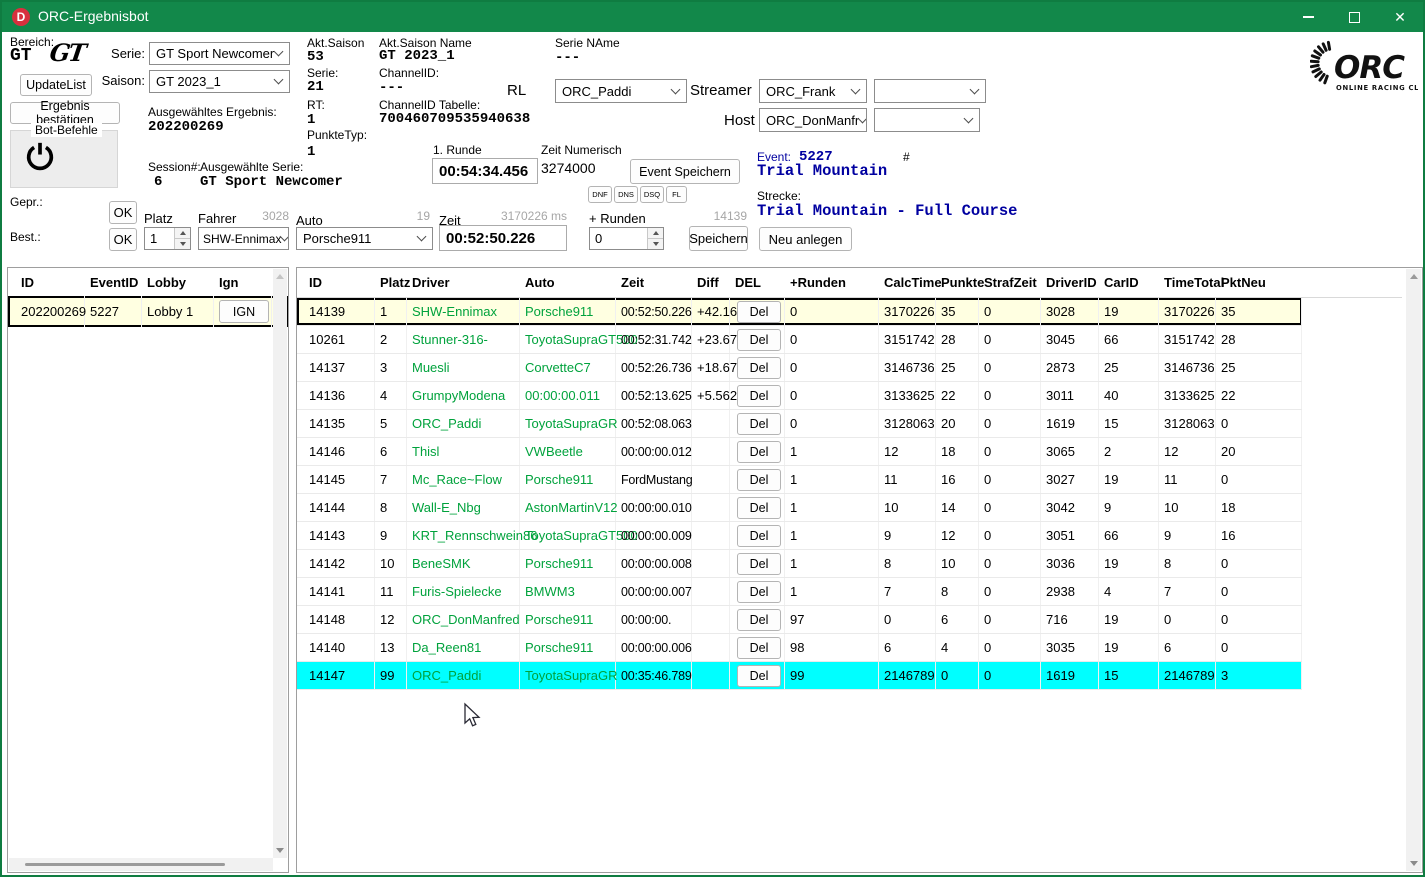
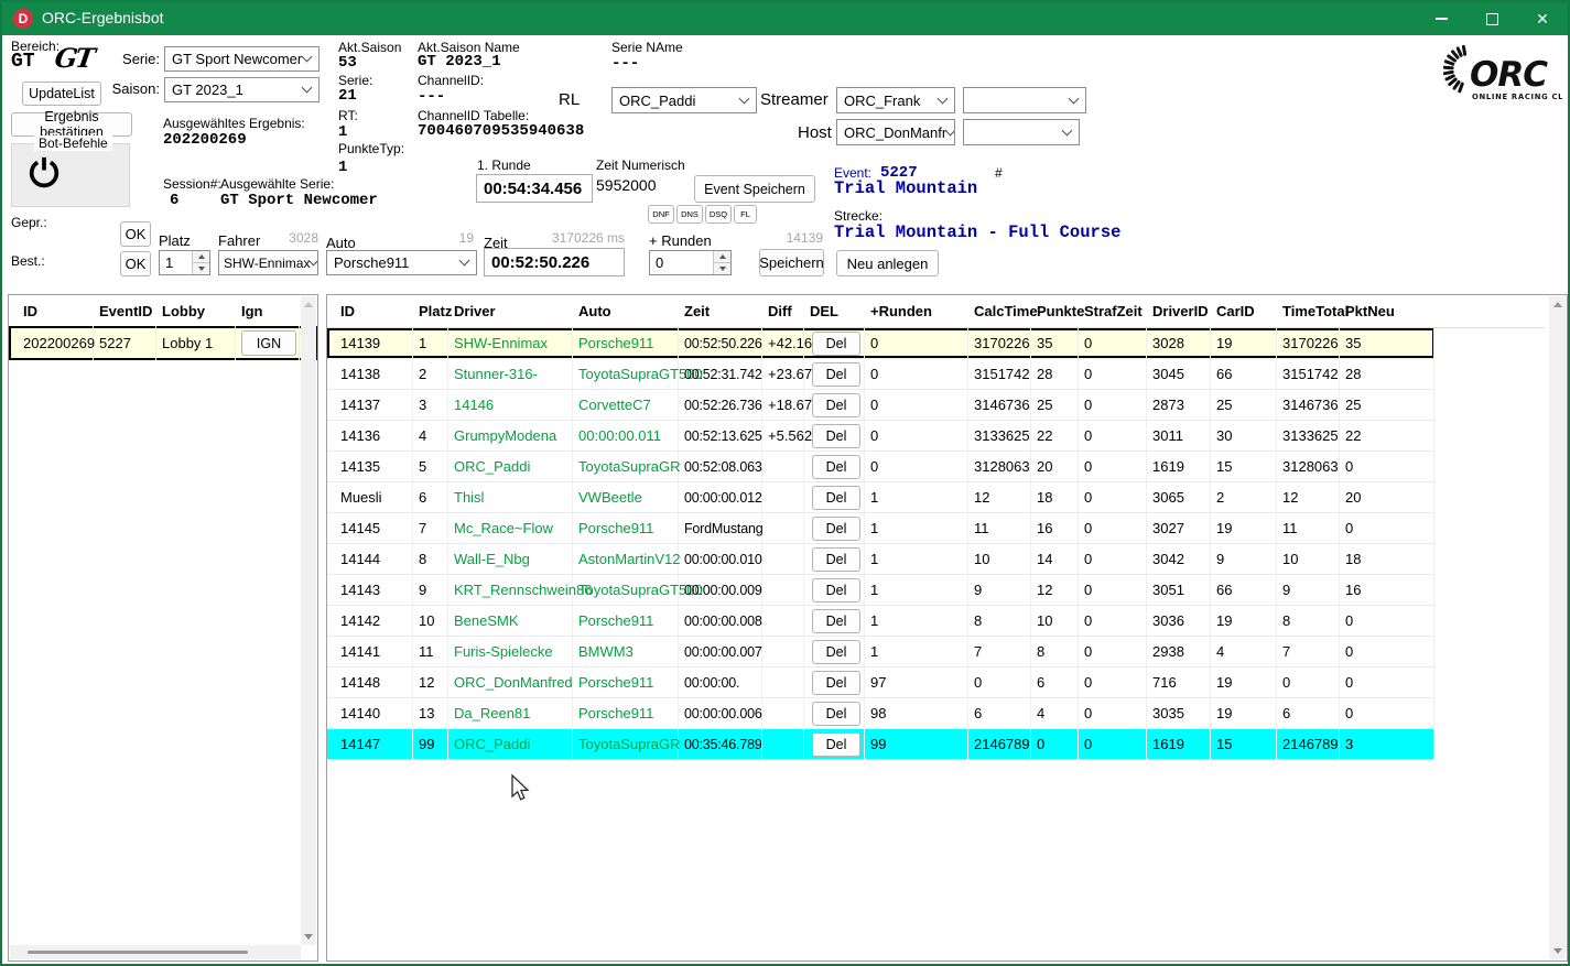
  D
  ORC-Ergebnisbot
  ✕
  Bereich:
  GT
  Serie:
  GT Sport Newcomer
  UpdateList
  Saison:
  GT 2023_1
  Ergebnis bestätigen
  Ausgewähltes Ergebnis:
  202200269
  Bot-Befehle
  Session#:
  6
  Ausgewählte Serie:
  GT Sport Newcomer
  Akt.Saison
  53
  Serie:
  21
  RT:
  1
  PunkteTyp:
  1
  Akt.Saison Name
  GT 2023_1
  ChannelID:
  ---
  ChannelID Tabelle:
  700460709535940638
  Serie NAme
  ---
  RL
  ORC_Paddi
  Streamer
  ORC_Frank
  Host
  ORC_DonManfr
  1. Runde
  00:54:34.456
  Zeit Numerisch
- 3274000
+ 5952000
  Event Speichern
  DNF
  DNS
  DSQ
  FL
  Event:
  5227
  #
  Trial Mountain
  Strecke:
  Trial Mountain - Full Course
  Neu anlegen
  Gepr.:
  OK
  Best.:
  OK
  Platz
  1
  Fahrer
  3028
  SHW-Ennimax
  Auto
  19
  Porsche911
  Zeit
  3170226 ms
  00:52:50.226
  + Runden
  0
  14139
  Speichern
  ORC
  ONLINE RACING CL
  ID
  EventID
  Lobby
  Ign
  202200269
  5227
  Lobby 1
  IGN
  ID
  Platz
  Driver
  Auto
  Zeit
  Diff
  DEL
  +Runden
  CalcTime
  Punkte
  StrafZeit
  DriverID
  CarID
  TimeTota
  PktNeu
  14139
  1
  SHW-Ennimax
  Porsche911
  00:52:50.226
  +42.1
  Del
  0
  3170226
  35
  0
  3028
  19
  3170226
  35
- 10261
+ 14138
  2
  Stunner-316-
  ToyotaSupraGT
  00:52:31.742
  +23.6
  Del
  0
  3151742
  28
  0
  3045
  66
  3151742
  28
  14137
  3
- Muesli
+ 14146
  CorvetteC7
  00:52:26.736
  +18.6
  Del
  0
  3146736
  25
  0
  2873
  25
  3146736
  25
  14136
  4
  GrumpyModena
  00:00:00.011
  00:52:13.625
  +5.56
  Del
  0
  3133625
  22
  0
  3011
- 40
+ 30
  3133625
  22
  14135
  5
  ORC_Paddi
  ToyotaSupraGR
  00:52:08.063
  Del
  0
  3128063
  20
  0
  1619
  15
  3128063
  0
- 14146
+ Muesli
  6
  Thisl
  VWBeetle
  00:00:00.012
  Del
  1
  12
  18
  0
  3065
  2
  12
  20
  14145
  7
  Mc_Race~Flow
  Porsche911
  FordMustang
  Del
  1
  11
  16
  0
  3027
  19
  11
  0
  14144
  8
  Wall-E_Nbg
  AstonMartinV12
  00:00:00.010
  Del
  1
  10
  14
  0
  3042
  9
  10
  18
  14143
  9
  KRT_Rennschwein
  ToyotaSupraGT
  00:00:00.009
  Del
  1
  9
  12
  0
  3051
  66
  9
  16
  14142
  10
  BeneSMK
  Porsche911
  00:00:00.008
  Del
  1
  8
  10
  0
  3036
  19
  8
  0
  14141
  11
  Furis-Spielecke
  BMWM3
  00:00:00.007
  Del
  1
  7
  8
  0
  2938
  4
  7
  0
  14148
  12
  ORC_DonManfred
  Porsche911
  00:00:00.
  Del
  97
  0
  6
  0
  716
  19
  0
  0
  14140
  13
  Da_Reen81
  Porsche911
  00:00:00.006
  Del
  98
  6
  4
  0
  3035
  19
  6
  0
  14147
  99
  ORC_Paddi
  ToyotaSupraGR
  00:35:46.789
  Del
  99
  2146789
  0
  0
  1619
  15
  2146789
  3
